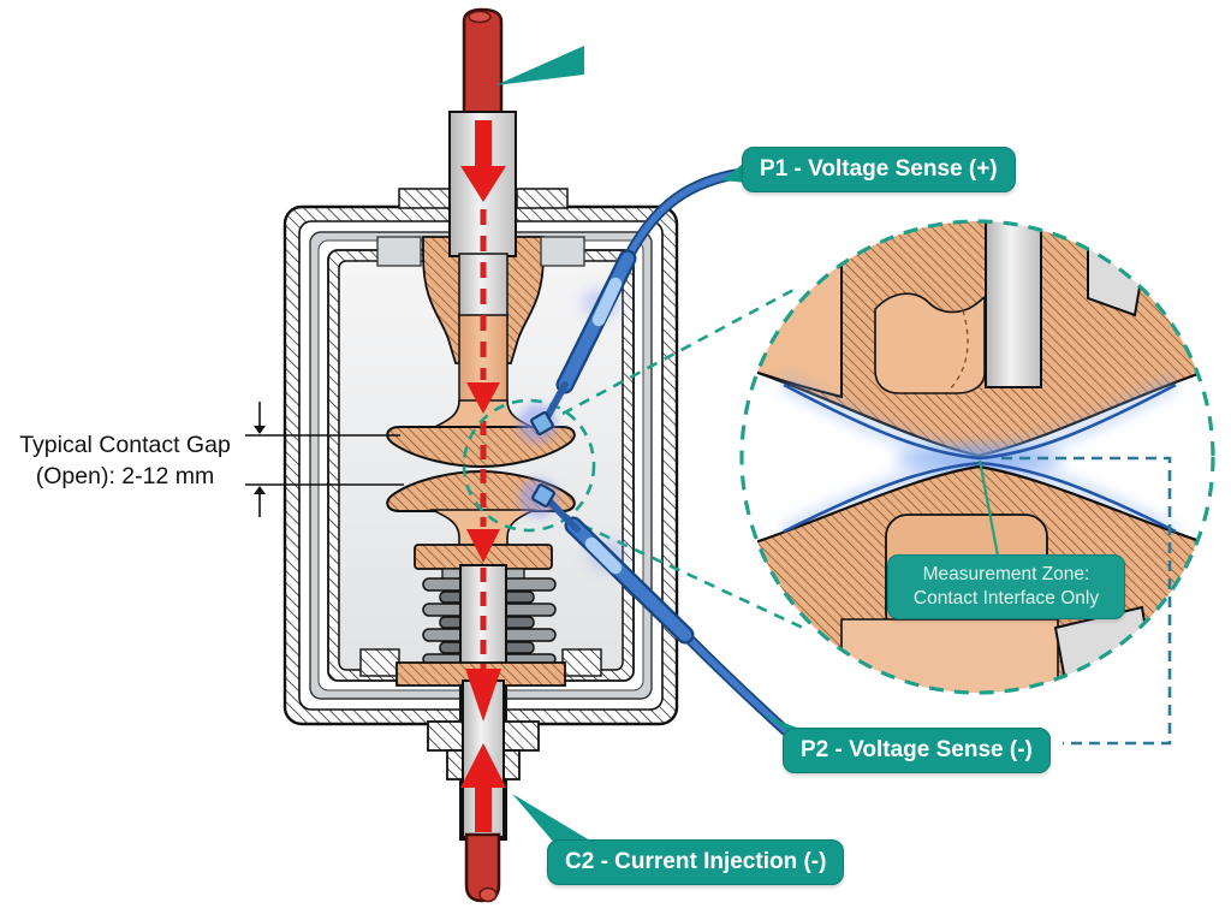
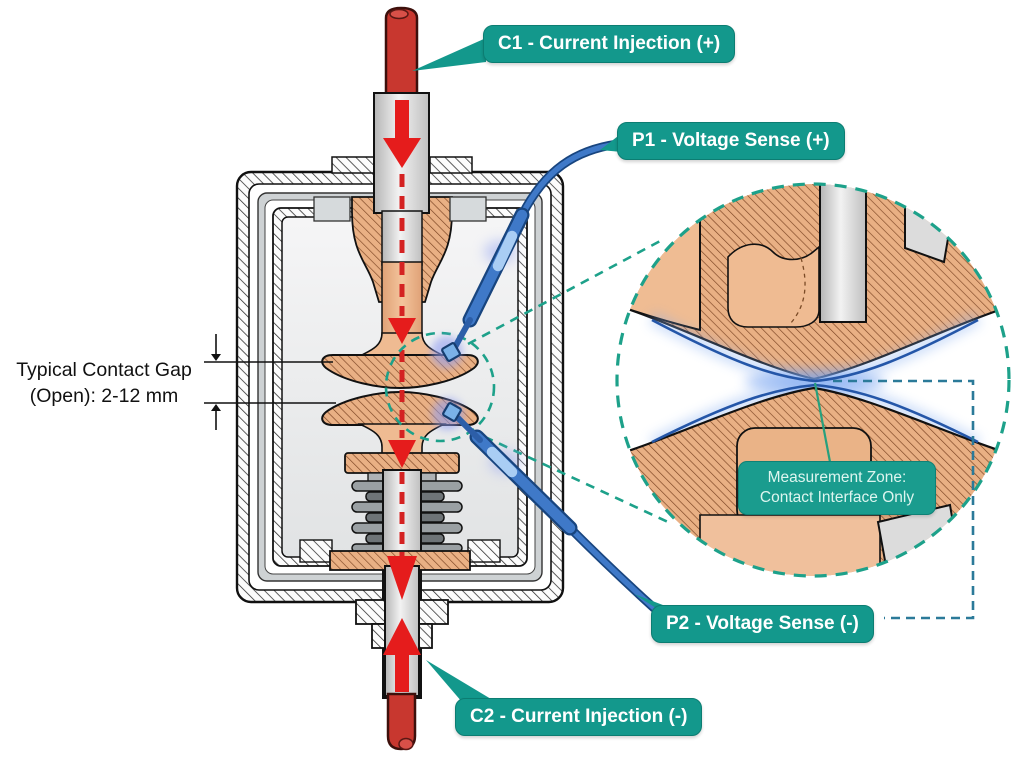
+ C1 - Current Injection (+)
  P1 - Voltage Sense (+)
  P2 - Voltage Sense (-)
  C2 - Current Injection (-)
  Measurement Zone:
  Contact Interface Only
  Typical Contact Gap
  (Open): 2-12 mm
